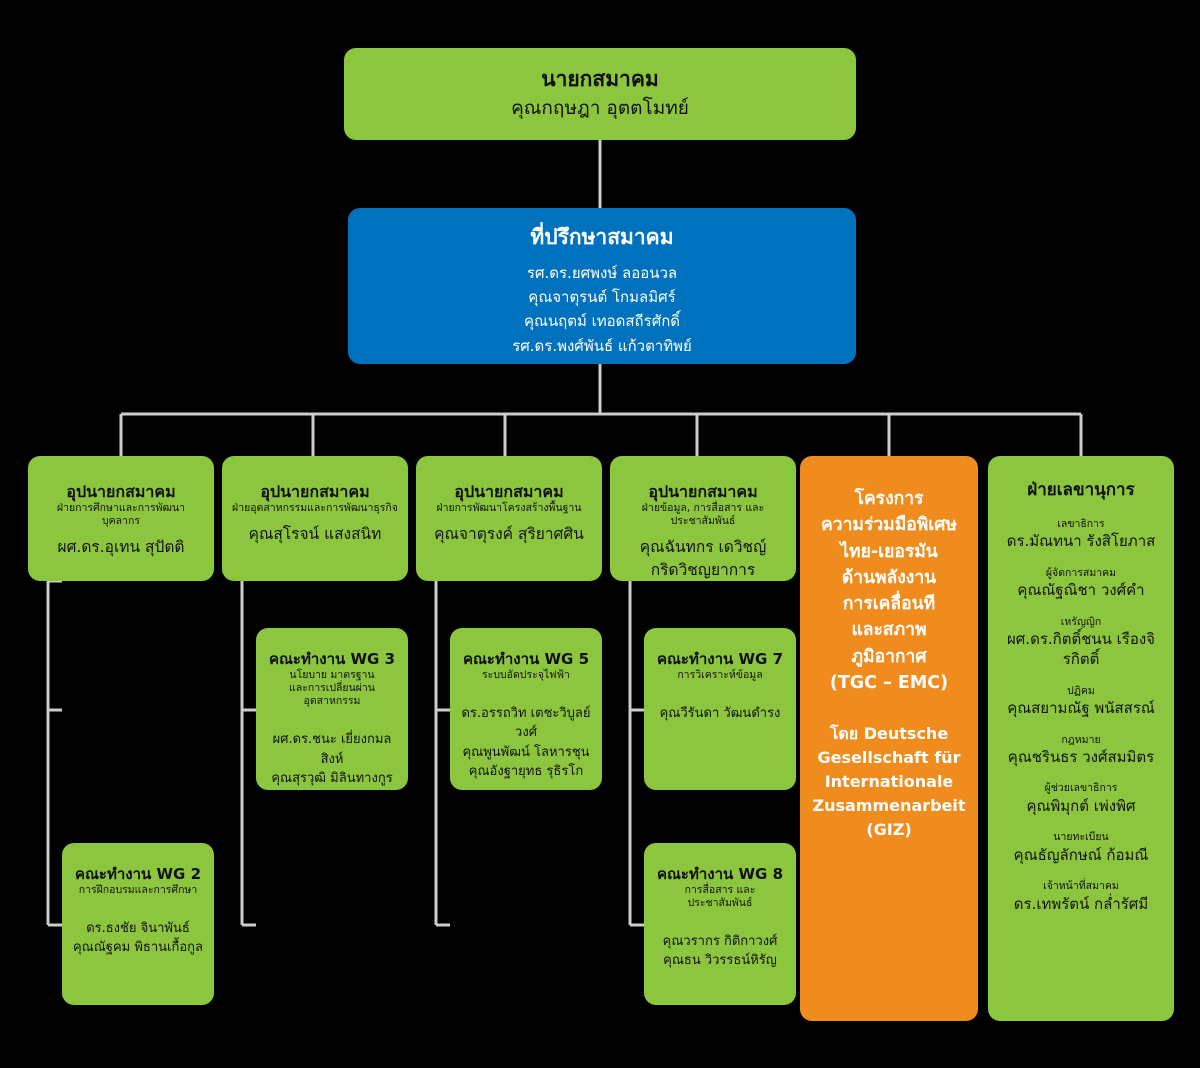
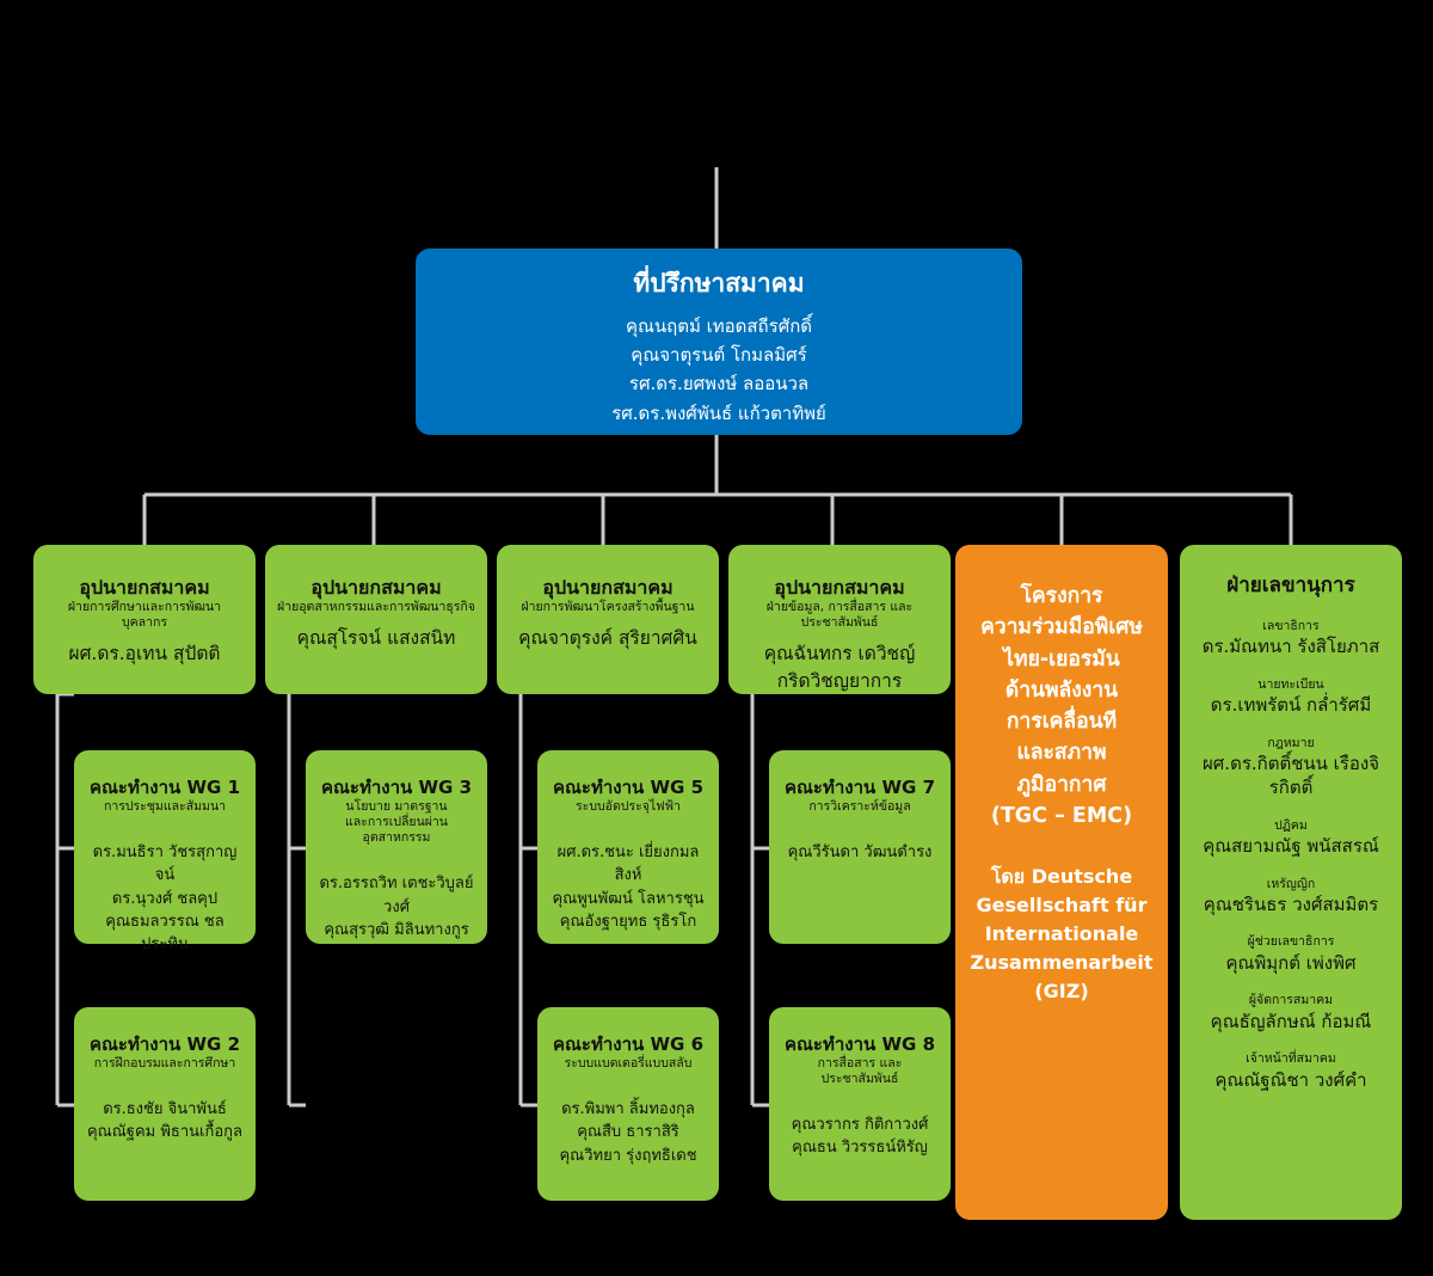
- นายกสมาคม
- คุณกฤษฎา อุตตโมทย์
  ที่ปรึกษาสมาคม
- รศ.ดร.ยศพงษ์ ลออนวล
+ คุณนฤตม์ เทอดสถีรศักดิ์
  คุณจาตุรนต์ โกมลมิศร์
- คุณนฤตม์ เทอดสถีรศักดิ์
+ รศ.ดร.ยศพงษ์ ลออนวล
  รศ.ดร.พงศ์พันธ์ แก้วตาทิพย์
  อุปนายกสมาคม
  ฝ่ายการศึกษาและการพัฒนาบุคลากร
  ผศ.ดร.อุเทน สุปัตติ
  อุปนายกสมาคม
  ฝ่ายอุตสาหกรรมและการพัฒนาธุรกิจ
  คุณสุโรจน์ แสงสนิท
  อุปนายกสมาคม
  ฝ่ายการพัฒนาโครงสร้างพื้นฐาน
  คุณจาตุรงค์ สุริยาศศิน
  อุปนายกสมาคม
  ฝ่ายข้อมูล, การสื่อสาร และประชาสัมพันธ์
  คุณฉันทกร เดวิชญ์
  กริดวิชญยาการ
+ คณะทำงาน WG 1
+ การประชุมและสัมมนา
+ ดร.มนธิรา วัชรสุกาญจน์
+ ดร.นุวงศ์ ชลคุป
+ คุณธมลวรรณ ชลประทิน
  คณะทำงาน WG 2
  การฝึกอบรมและการศึกษา
  ดร.ธงชัย จินาพันธ์
  คุณณัฐคม พิธานเกื้อกูล
  คณะทำงาน WG 3
  นโยบาย มาตรฐาน
  และการเปลี่ยนผ่านอุตสาหกรรม
- ผศ.ดร.ชนะ เยี่ยงกมลสิงห์
+ ดร.อรรถวิท เตชะวิบูลย์วงศ์
  คุณสุรวุฒิ มิลินทางกูร
  คณะทำงาน WG 5
  ระบบอัดประจุไฟฟ้า
- ดร.อรรถวิท เตชะวิบูลย์วงศ์
+ ผศ.ดร.ชนะ เยี่ยงกมลสิงห์
  คุณพูนพัฒน์ โลหารชุน
  คุณอังฐายุทธ รุธิรโก
+ คณะทำงาน WG 6
+ ระบบแบตเตอรี่แบบสลับ
+ ดร.พิมพา ลิ้มทองกุล
+ คุณสืบ ธาราสิริ
+ คุณวิทยา รุ่งฤทธิเดช
  คณะทำงาน WG 7
  การวิเคราะห์ข้อมูล
  คุณวีรันดา วัฒนดำรง
  คณะทำงาน WG 8
  การสื่อสาร และประชาสัมพันธ์
  คุณวรากร กิติกาวงศ์
  คุณธน วิวรรธน์หิรัญ
  โครงการ
  ความร่วมมือพิเศษ
  ไทย-เยอรมัน
  ด้านพลังงาน
  การเคลื่อนที
  และสภาพ
  ภูมิอากาศ
  (TGC – EMC)
  โดย Deutsche
  Gesellschaft für
  Internationale
  Zusammenarbeit
  (GIZ)
  ฝ่ายเลขานุการ
  เลขาธิการ
  ดร.มัณทนา รังสิโยภาส
- ผู้จัดการสมาคม
+ นายทะเบียน
- คุณณัฐณิชา วงศ์คำ
+ ดร.เทพรัตน์ กล่ำรัศมี
- เหรัญญิก
+ กฎหมาย
  ผศ.ดร.กิตติ์ชนน เรืองจิรกิตติ์
  ปฏิคม
  คุณสยามณัฐ พนัสสรณ์
- กฎหมาย
+ เหรัญญิก
  คุณชรินธร วงศ์สมมิตร
  ผู้ช่วยเลขาธิการ
  คุณพิมุกต์ เพ่งพิศ
- นายทะเบียน
+ ผู้จัดการสมาคม
  คุณธัญลักษณ์ ก้อมณี
  เจ้าหน้าที่สมาคม
- ดร.เทพรัตน์ กล่ำรัศมี
+ คุณณัฐณิชา วงศ์คำ
